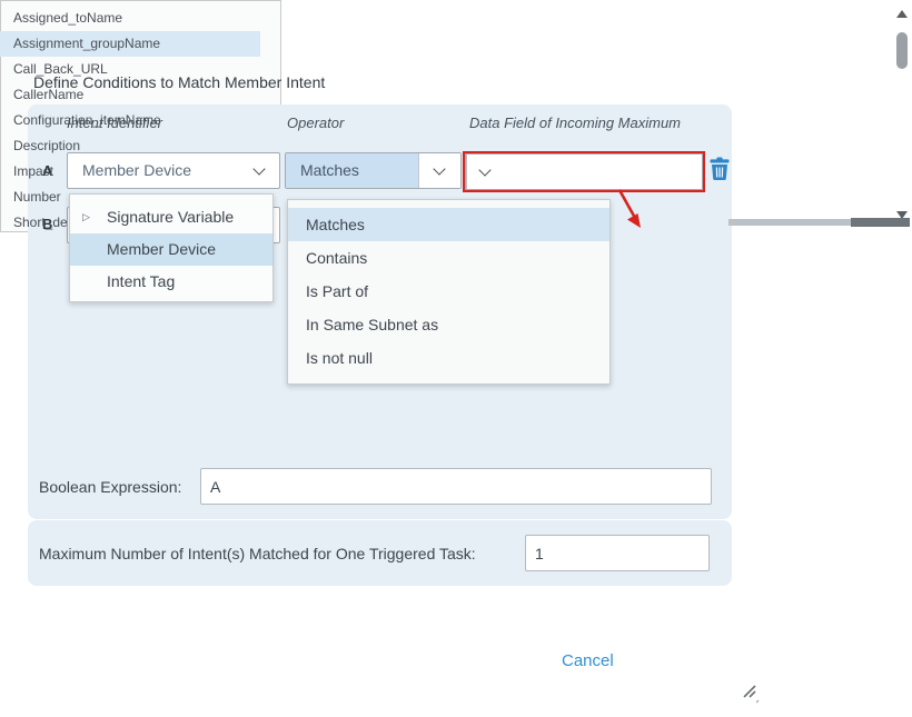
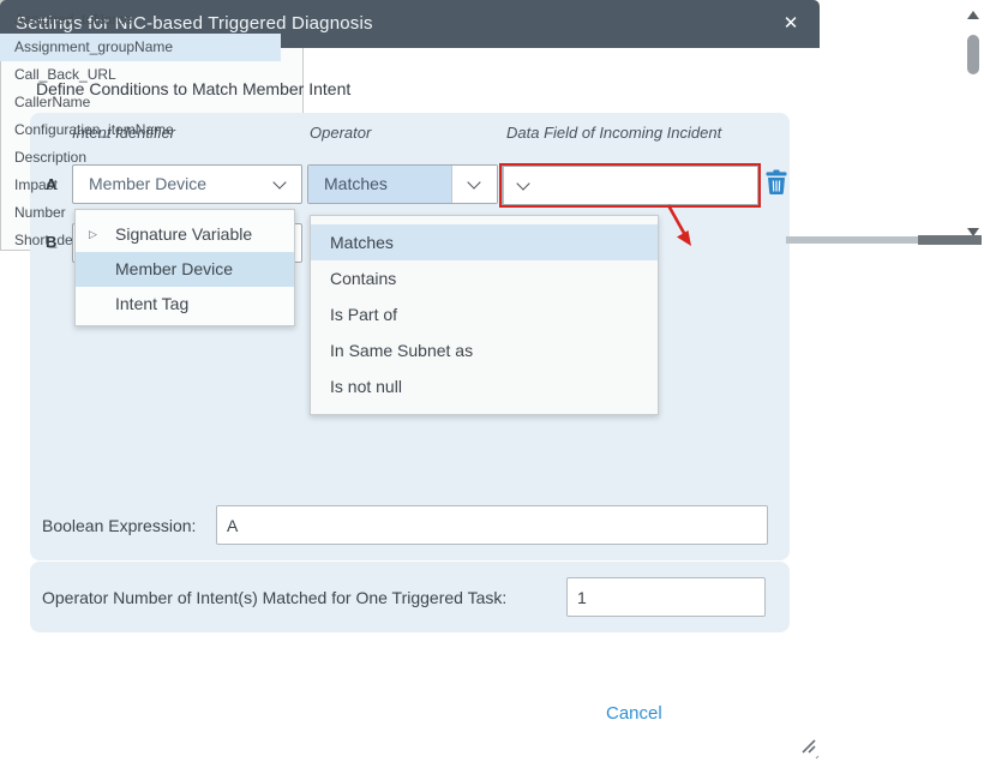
+ Settings for NIC-based Triggered Diagnosis
+ ✕
  Define Conditions to Match Member Intent
  Intent Identifier
  Operator
- Data Field of Incoming Maximum
+ Data Field of Incoming Incident
  A
  Member Device
  Matches
  B
  ▷
  Signature Variable
  Member Device
  Intent Tag
  Matches
  Contains
  Is Part of
  In Same Subnet as
  Is not null
  Assigned_toName
  Assignment_groupName
  Call_Back_URL
  CallerName
  Configuration_itemName
  Description
  Impact
  Number
  Boolean Expression:
  A
- Maximum Number of Intent(s) Matched for One Triggered Task:
+ Operator Number of Intent(s) Matched for One Triggered Task:
  1
  Cancel
